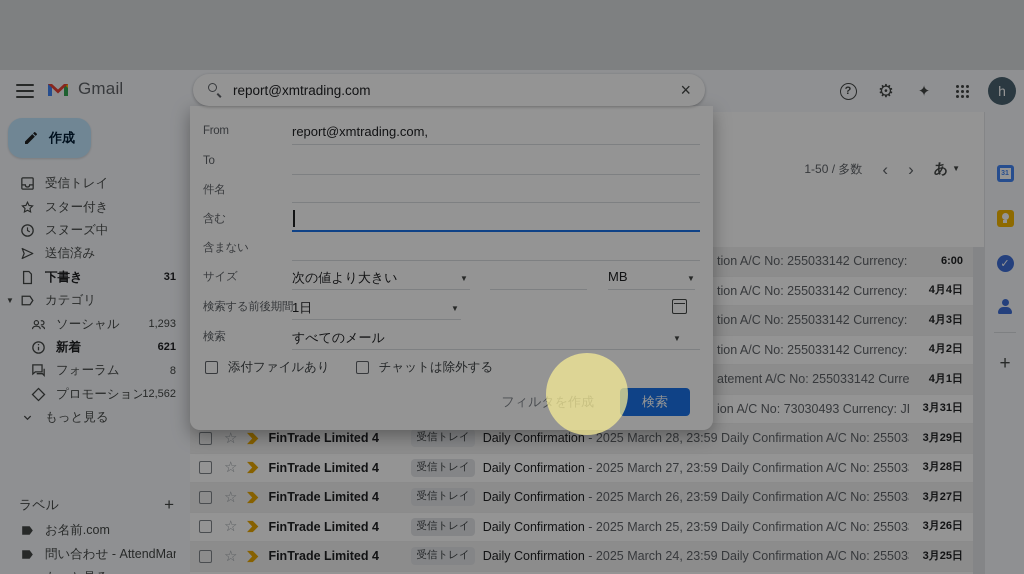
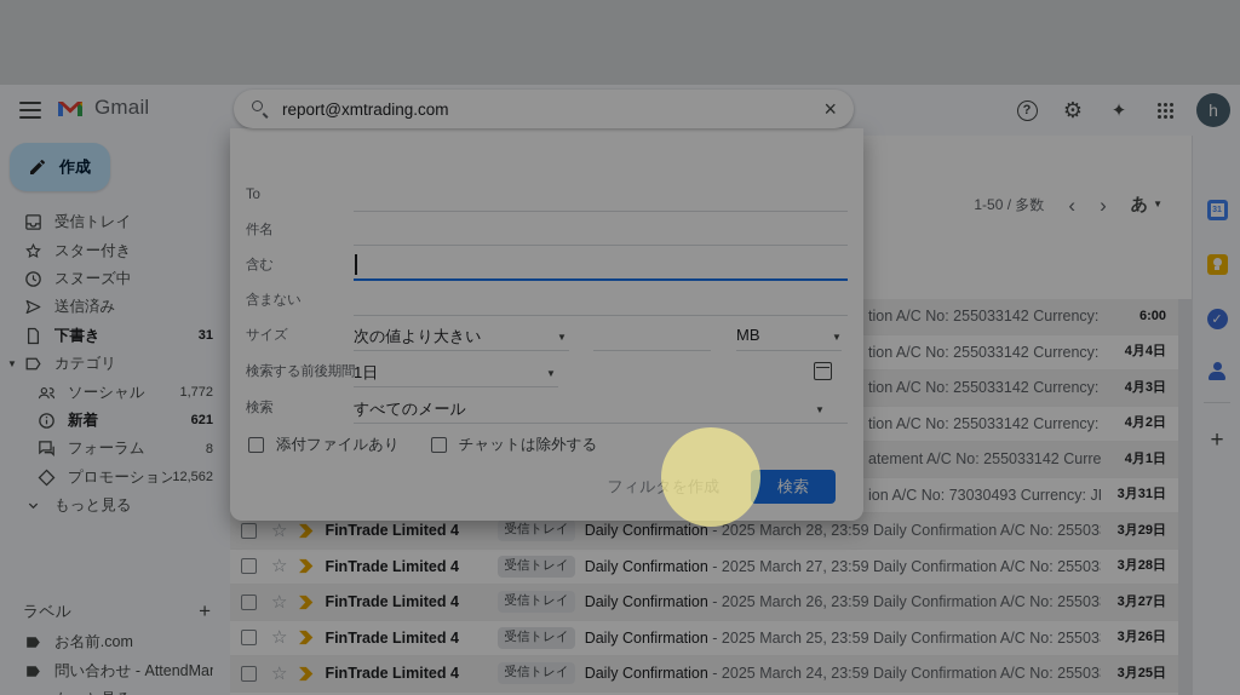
  Gmail
  ?
  ⚙
  ✦
  h
  作成
  受信トレイ
  スター付き
  スヌーズ中
  送信済み
  下書き
  31
  ▼
  カテゴリ
  ソーシャル
- 1,293
+ 1,772
  新着
  621
  フォーラム
  8
  プロモーション
  12,562
  もっと見る
  ラベル
  +
  お名前.com
  問い合わせ - AttendMa
  1-50 / 多数
  ‹
  ›
  あ ▼
  tion A/C No: 255033142 Currency:
  6:00
  tion A/C No: 255033142 Currency:
  4月4日
  tion A/C No: 255033142 Currency:
  4月3日
  tion A/C No: 255033142 Currency:
  4月2日
  atement A/C No: 255033142 Curre
  4月1日
  ion A/C No: 73030493 Currency: J
  3月31日
  ☆
  FinTrade Limited 4
  受信トレイ
  Daily Confirmation - 2025 March 28, 23:59 Daily Confirmation A/C No: 25503
  3月29日
  ☆
  FinTrade Limited 4
  受信トレイ
  Daily Confirmation - 2025 March 27, 23:59 Daily Confirmation A/C No: 25503
  3月28日
  ☆
  FinTrade Limited 4
  受信トレイ
  Daily Confirmation - 2025 March 26, 23:59 Daily Confirmation A/C No: 25503
  3月27日
  ☆
  FinTrade Limited 4
  受信トレイ
  Daily Confirmation - 2025 March 25, 23:59 Daily Confirmation A/C No: 25503
  3月26日
  ☆
  FinTrade Limited 4
  受信トレイ
  Daily Confirmation - 2025 March 24, 23:59 Daily Confirmation A/C No: 25503
  3月25日
  ✓
  +
  report@xmtrading.com
  ×
- From
- report@xmtrading.com,
  To
  件名
  含む
  含まない
  サイズ
  次の値より大きい
  ▼
  MB
  ▼
  検索する前後期間
  1日
  ▼
  検索
  すべてのメール
  ▼
  添付ファイルあり
  チャットは除外する
  フィルタを作成
  検索
